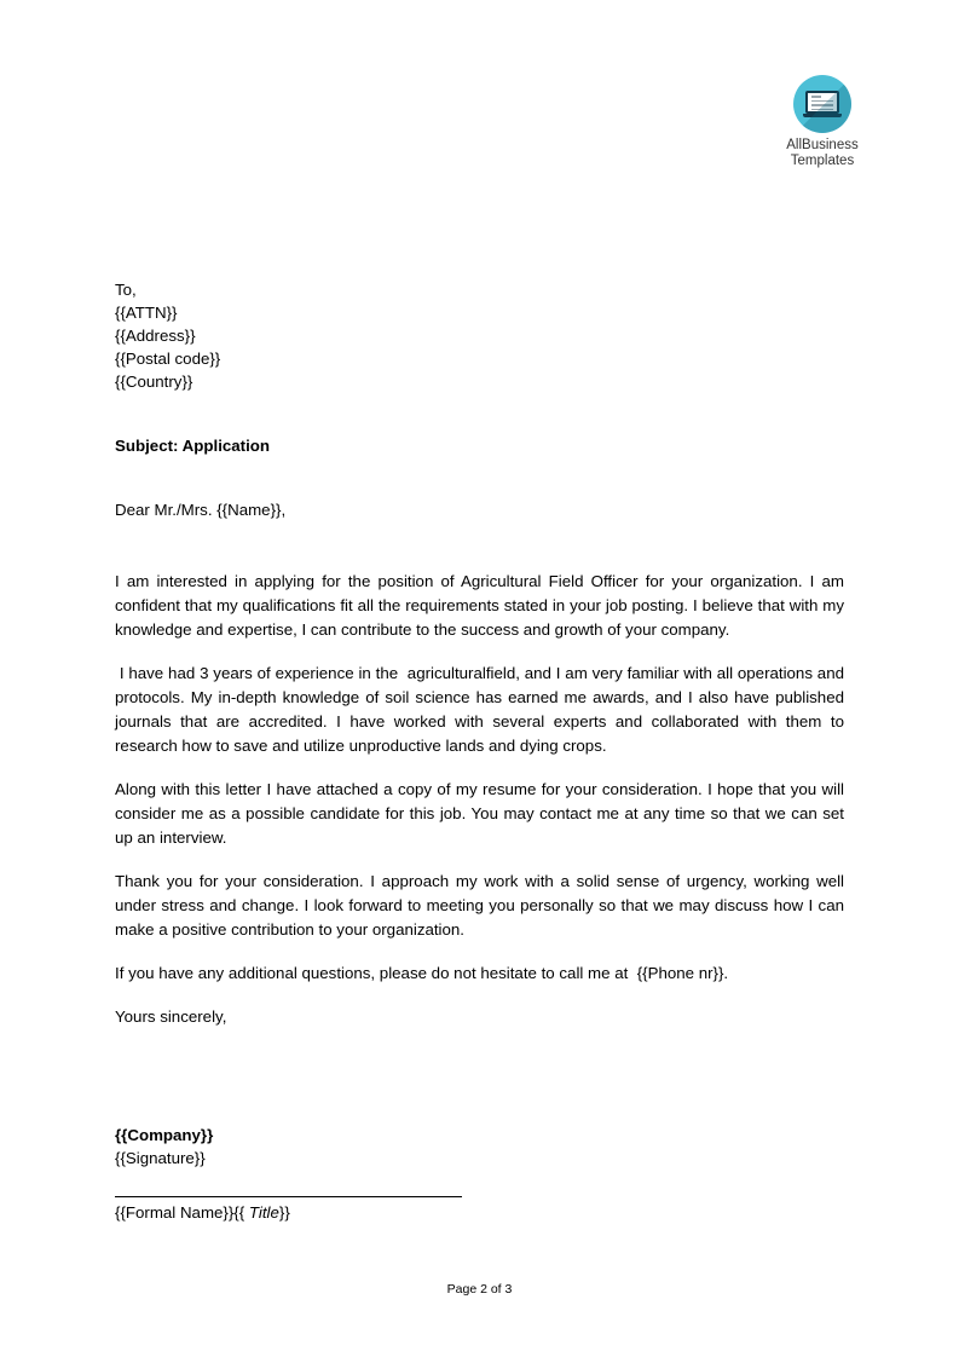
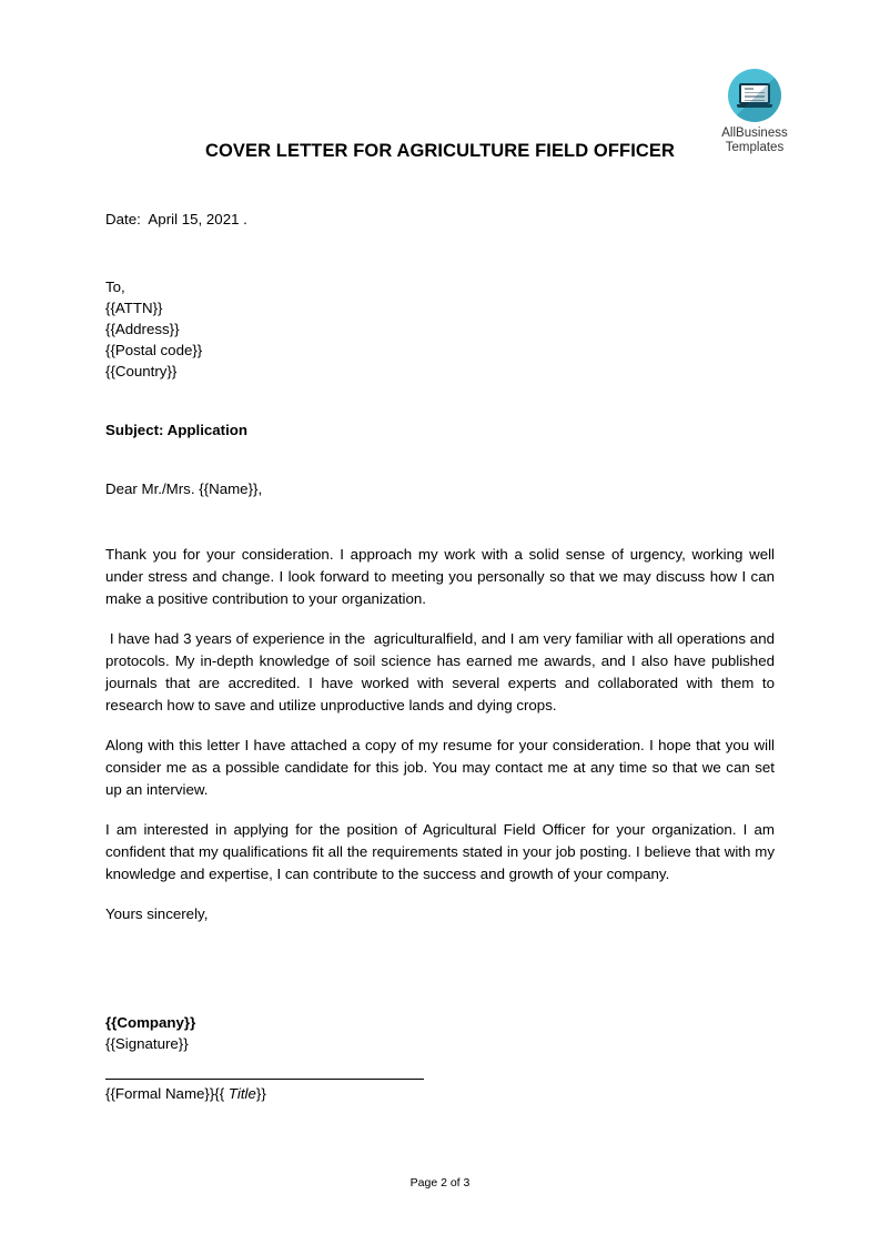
  AllBusiness
  Templates
+ COVER LETTER FOR AGRICULTURE FIELD OFFICER
+ Date: April 15, 2021 .
  To,
  {{ATTN}}
  {{Address}}
  {{Postal code}}
  {{Country}}
  Subject: Application
  Dear Mr./Mrs. {{Name}},
- I am interested in applying for the position of Agricultural Field Officer for your organization. I am confident that my qualifications fit all the requirements stated in your job posting. I believe that with my knowledge and expertise, I can contribute to the success and growth of your company.
+ Thank you for your consideration. I approach my work with a solid sense of urgency, working well under stress and change. I look forward to meeting you personally so that we may discuss how I can make a positive contribution to your organization.
  I have had 3 years of experience in the agriculturalfield, and I am very familiar with all operations and protocols. My in-depth knowledge of soil science has earned me awards, and I also have published journals that are accredited. I have worked with several experts and collaborated with them to research how to save and utilize unproductive lands and dying crops.
  Along with this letter I have attached a copy of my resume for your consideration. I hope that you will consider me as a possible candidate for this job. You may contact me at any time so that we can set up an interview.
- Thank you for your consideration. I approach my work with a solid sense of urgency, working well under stress and change. I look forward to meeting you personally so that we may discuss how I can make a positive contribution to your organization.
+ I am interested in applying for the position of Agricultural Field Officer for your organization. I am confident that my qualifications fit all the requirements stated in your job posting. I believe that with my knowledge and expertise, I can contribute to the success and growth of your company.
- If you have any additional questions, please do not hesitate to call me at {{Phone nr}}.
  Yours sincerely,
  {{Company}}
  {{Signature}}
  {{Formal Name}}{{ Title}}
  Page 2 of 3
